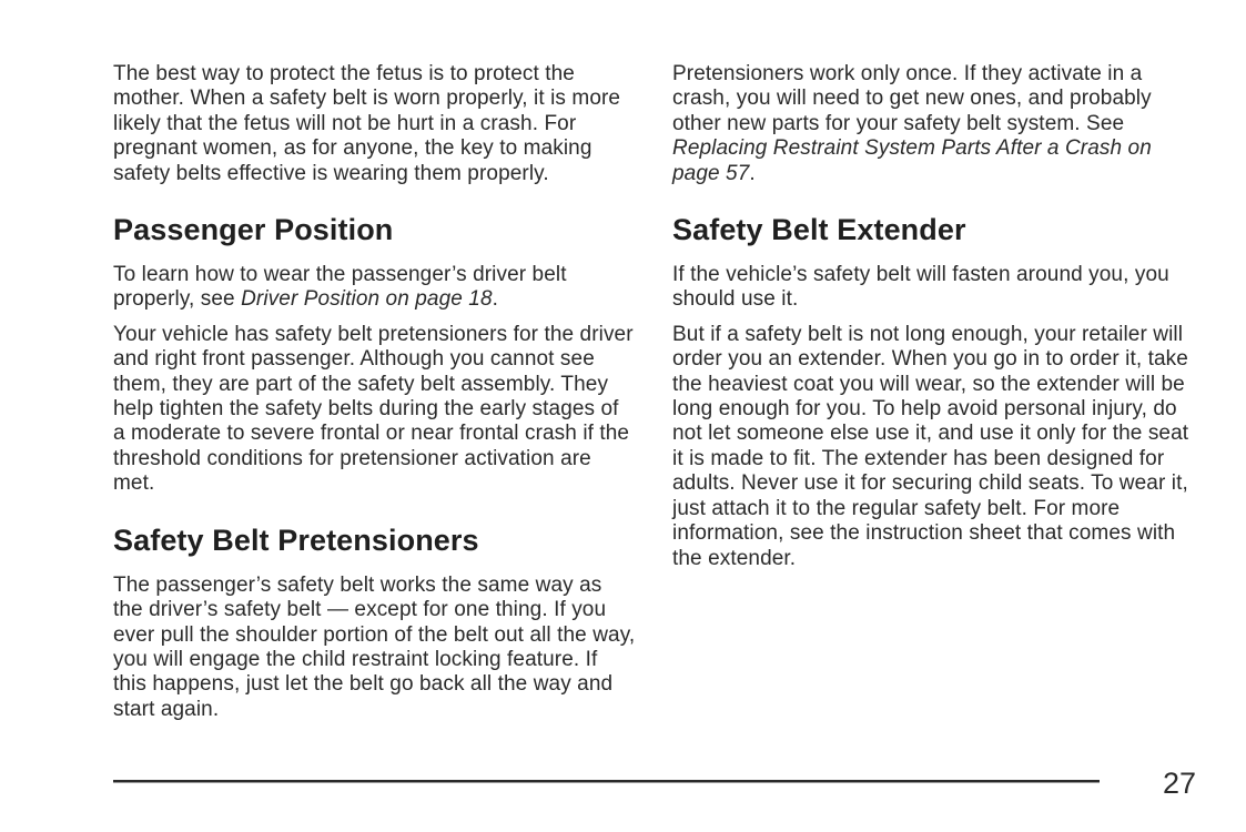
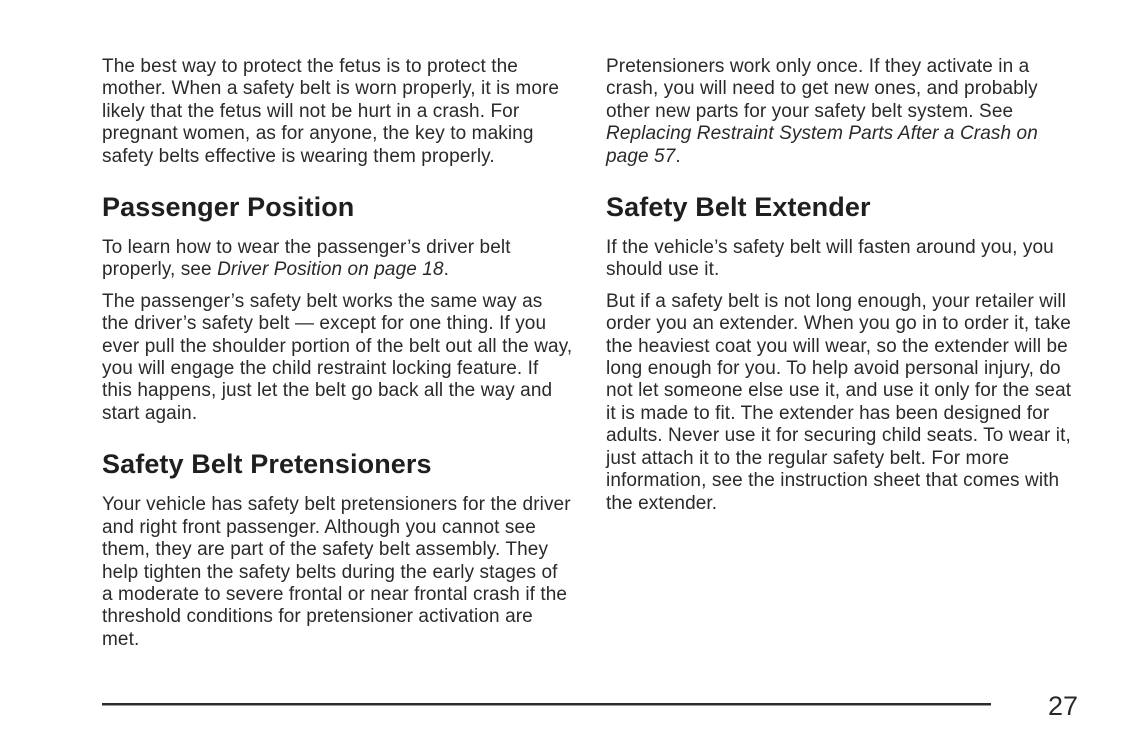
  The best way to protect the fetus is to protect the mother. When a safety belt is worn properly, it is more likely that the fetus will not be hurt in a crash. For pregnant women, as for anyone, the key to making safety belts effective is wearing them properly.
  Passenger Position
  To learn how to wear the passenger’s driver belt properly, see Driver Position on page 18.
- Your vehicle has safety belt pretensioners for the driver and right front passenger. Although you cannot see them, they are part of the safety belt assembly. They help tighten the safety belts during the early stages of a moderate to severe frontal or near frontal crash if the threshold conditions for pretensioner activation are met.
+ The passenger’s safety belt works the same way as the driver’s safety belt — except for one thing. If you ever pull the shoulder portion of the belt out all the way, you will engage the child restraint locking feature. If this happens, just let the belt go back all the way and start again.
  Safety Belt Pretensioners
- The passenger’s safety belt works the same way as the driver’s safety belt — except for one thing. If you ever pull the shoulder portion of the belt out all the way, you will engage the child restraint locking feature. If this happens, just let the belt go back all the way and start again.
+ Your vehicle has safety belt pretensioners for the driver and right front passenger. Although you cannot see them, they are part of the safety belt assembly. They help tighten the safety belts during the early stages of a moderate to severe frontal or near frontal crash if the threshold conditions for pretensioner activation are met.
  Pretensioners work only once. If they activate in a crash, you will need to get new ones, and probably other new parts for your safety belt system. See Replacing Restraint System Parts After a Crash on page 57.
  Safety Belt Extender
  If the vehicle’s safety belt will fasten around you, you should use it.
  But if a safety belt is not long enough, your retailer will order you an extender. When you go in to order it, take the heaviest coat you will wear, so the extender will be long enough for you. To help avoid personal injury, do not let someone else use it, and use it only for the seat it is made to fit. The extender has been designed for adults. Never use it for securing child seats. To wear it, just attach it to the regular safety belt. For more information, see the instruction sheet that comes with the extender.
  27
